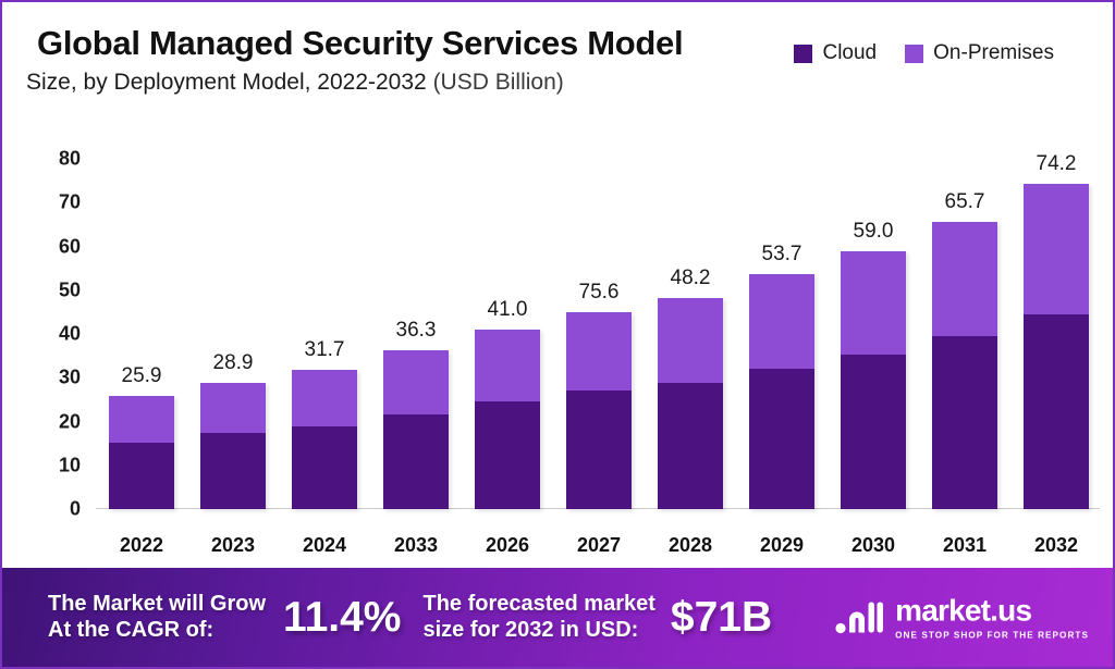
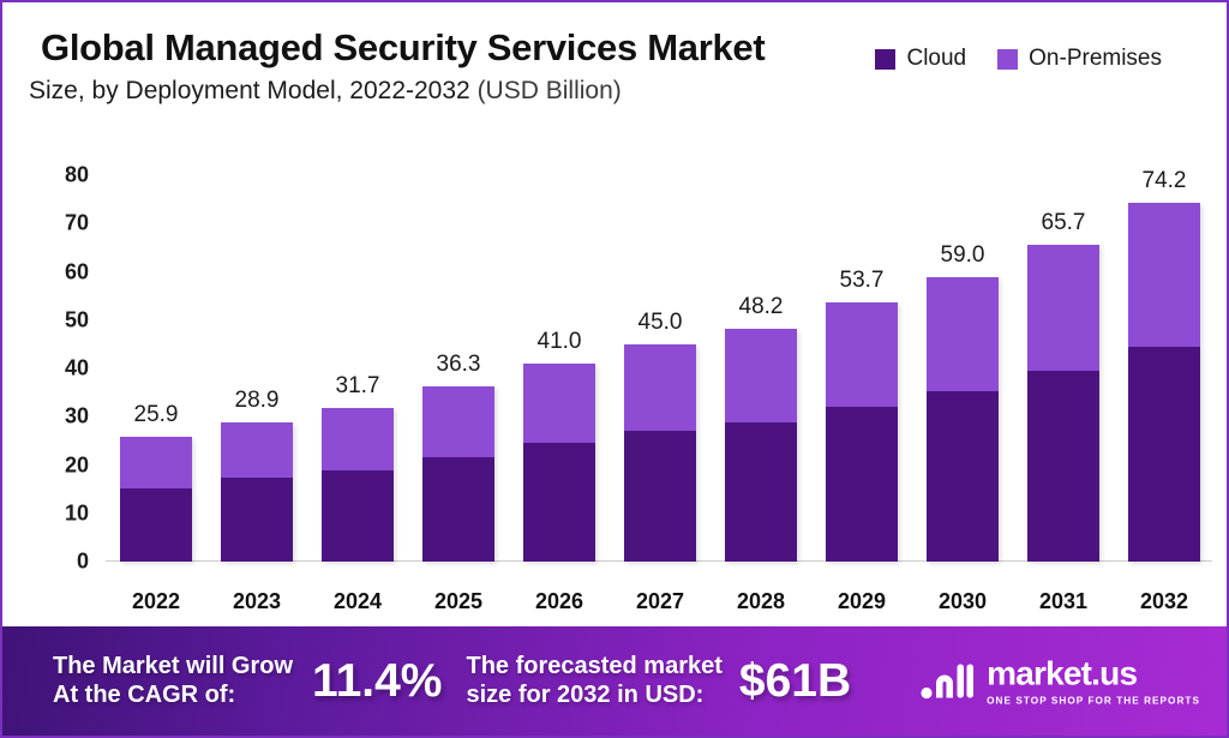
- Global Managed Security Services Model
+ Global Managed Security Services Market
  Size, by Deployment Model, 2022-2032 (USD Billion)
  Cloud
  On-Premises
  0
  10
  20
  30
  40
  50
  60
  70
  80
  25.9
  2022
  28.9
  2023
  31.7
  2024
  36.3
- 2033
+ 2025
  41.0
  2026
- 75.6
+ 45.0
  2027
  48.2
  2028
  53.7
  2029
  59.0
  2030
  65.7
  2031
  74.2
  2032
  The Market will Grow
  At the CAGR of:
  11.4%
  The forecasted market
  size for 2032 in USD:
- $71B
+ $61B
  market.us
  ONE STOP SHOP FOR THE REPORTS
